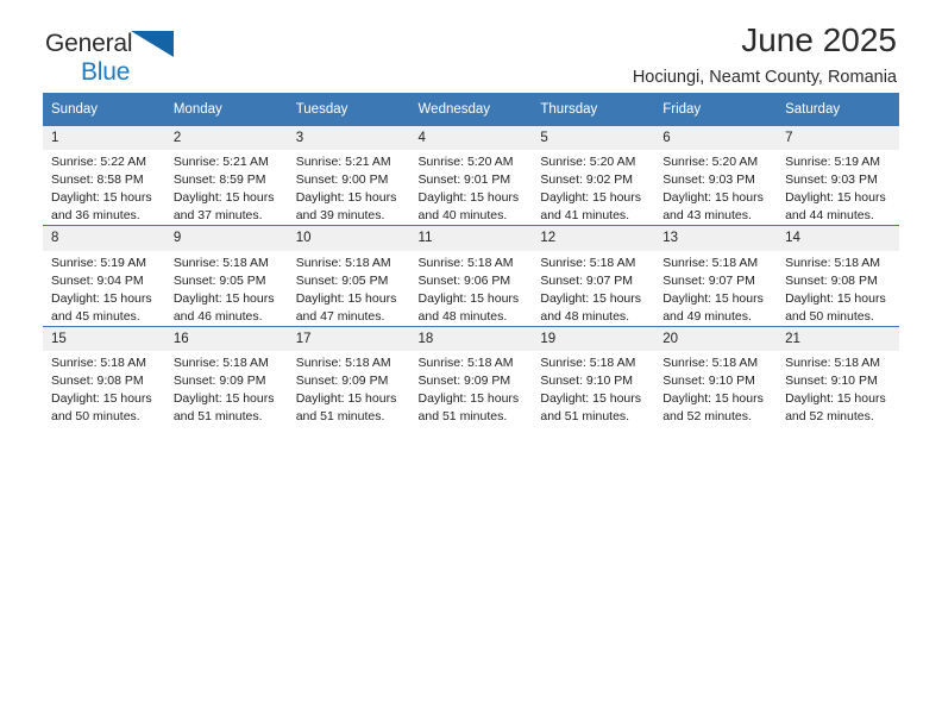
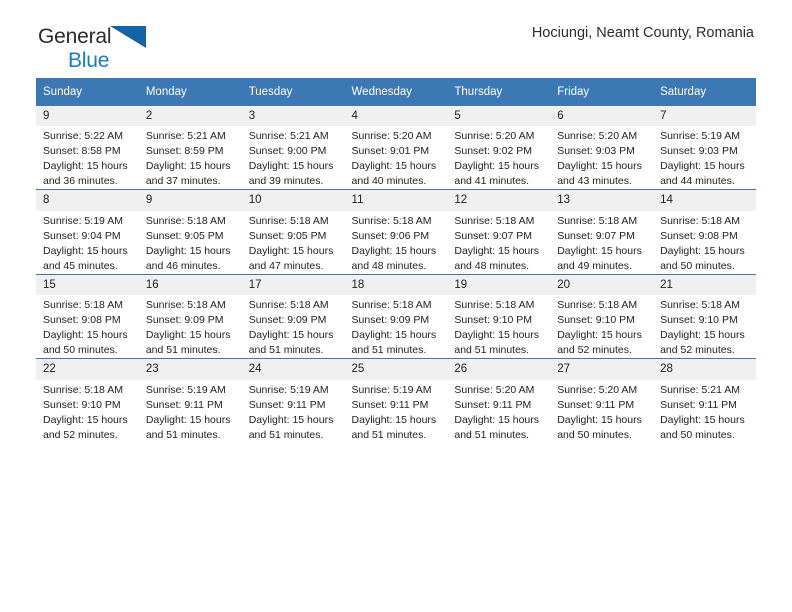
  General
  Blue
- June 2025
  Hociungi, Neamt County, Romania
  Sunday	Monday	Tuesday	Wednesday	Thursday	Friday	Saturday
- 1Sunrise: 5:22 AMSunset: 8:58 PMDaylight: 15 hoursand 36 minutes.	2Sunrise: 5:21 AMSunset: 8:59 PMDaylight: 15 hoursand 37 minutes.	3Sunrise: 5:21 AMSunset: 9:00 PMDaylight: 15 hoursand 39 minutes.	4Sunrise: 5:20 AMSunset: 9:01 PMDaylight: 15 hoursand 40 minutes.	5Sunrise: 5:20 AMSunset: 9:02 PMDaylight: 15 hoursand 41 minutes.	6Sunrise: 5:20 AMSunset: 9:03 PMDaylight: 15 hoursand 43 minutes.	7Sunrise: 5:19 AMSunset: 9:03 PMDaylight: 15 hoursand 44 minutes.
+ 9Sunrise: 5:22 AMSunset: 8:58 PMDaylight: 15 hoursand 36 minutes.	2Sunrise: 5:21 AMSunset: 8:59 PMDaylight: 15 hoursand 37 minutes.	3Sunrise: 5:21 AMSunset: 9:00 PMDaylight: 15 hoursand 39 minutes.	4Sunrise: 5:20 AMSunset: 9:01 PMDaylight: 15 hoursand 40 minutes.	5Sunrise: 5:20 AMSunset: 9:02 PMDaylight: 15 hoursand 41 minutes.	6Sunrise: 5:20 AMSunset: 9:03 PMDaylight: 15 hoursand 43 minutes.	7Sunrise: 5:19 AMSunset: 9:03 PMDaylight: 15 hoursand 44 minutes.
  8Sunrise: 5:19 AMSunset: 9:04 PMDaylight: 15 hoursand 45 minutes.	9Sunrise: 5:18 AMSunset: 9:05 PMDaylight: 15 hoursand 46 minutes.	10Sunrise: 5:18 AMSunset: 9:05 PMDaylight: 15 hoursand 47 minutes.	11Sunrise: 5:18 AMSunset: 9:06 PMDaylight: 15 hoursand 48 minutes.	12Sunrise: 5:18 AMSunset: 9:07 PMDaylight: 15 hoursand 48 minutes.	13Sunrise: 5:18 AMSunset: 9:07 PMDaylight: 15 hoursand 49 minutes.	14Sunrise: 5:18 AMSunset: 9:08 PMDaylight: 15 hoursand 50 minutes.
  15Sunrise: 5:18 AMSunset: 9:08 PMDaylight: 15 hoursand 50 minutes.	16Sunrise: 5:18 AMSunset: 9:09 PMDaylight: 15 hoursand 51 minutes.	17Sunrise: 5:18 AMSunset: 9:09 PMDaylight: 15 hoursand 51 minutes.	18Sunrise: 5:18 AMSunset: 9:09 PMDaylight: 15 hoursand 51 minutes.	19Sunrise: 5:18 AMSunset: 9:10 PMDaylight: 15 hoursand 51 minutes.	20Sunrise: 5:18 AMSunset: 9:10 PMDaylight: 15 hoursand 52 minutes.	21Sunrise: 5:18 AMSunset: 9:10 PMDaylight: 15 hoursand 52 minutes.
+ 22Sunrise: 5:18 AMSunset: 9:10 PMDaylight: 15 hoursand 52 minutes.	23Sunrise: 5:19 AMSunset: 9:11 PMDaylight: 15 hoursand 51 minutes.	24Sunrise: 5:19 AMSunset: 9:11 PMDaylight: 15 hoursand 51 minutes.	25Sunrise: 5:19 AMSunset: 9:11 PMDaylight: 15 hoursand 51 minutes.	26Sunrise: 5:20 AMSunset: 9:11 PMDaylight: 15 hoursand 51 minutes.	27Sunrise: 5:20 AMSunset: 9:11 PMDaylight: 15 hoursand 50 minutes.	28Sunrise: 5:21 AMSunset: 9:11 PMDaylight: 15 hoursand 50 minutes.
